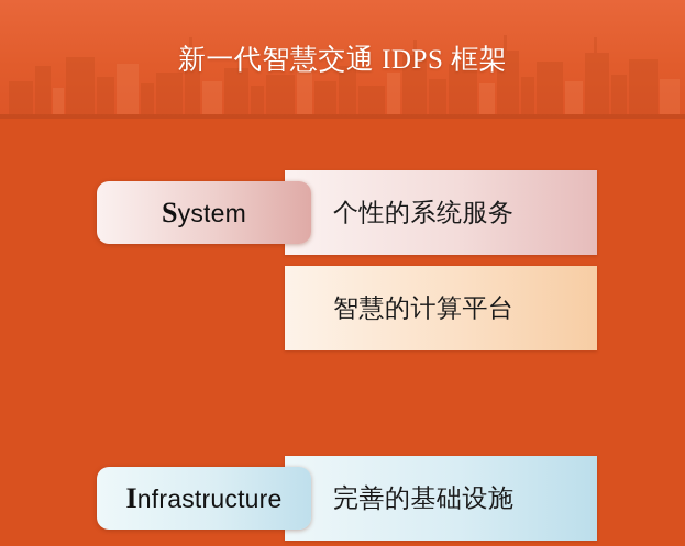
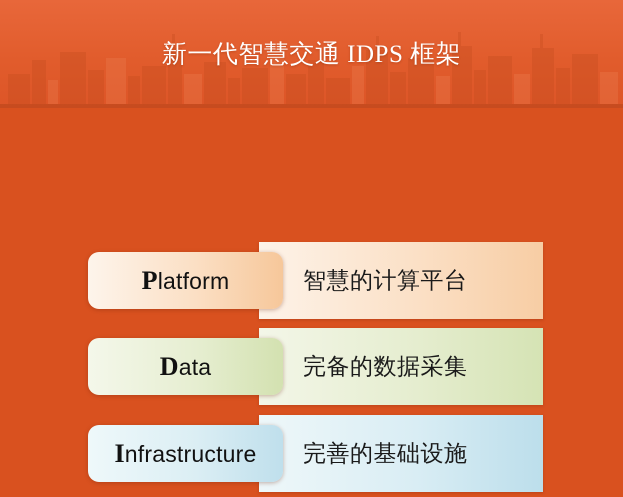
  新一代智慧交通 IDPS 框架
- 个性的系统服务
- System
  智慧的计算平台
+ Platform
+ 完备的数据采集
+ Data
  完善的基础设施
  Infrastructure
